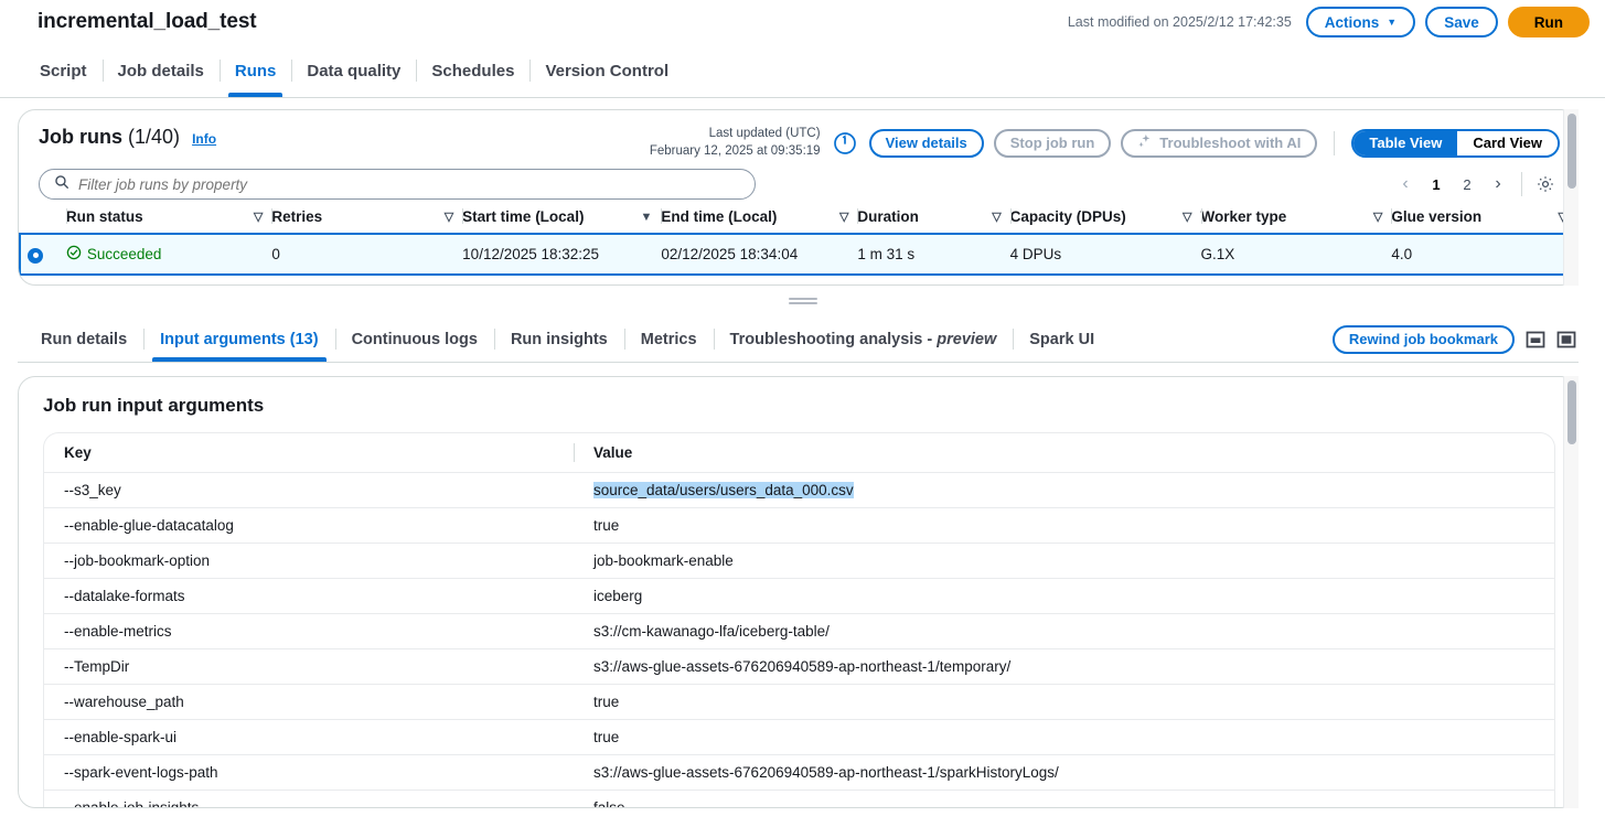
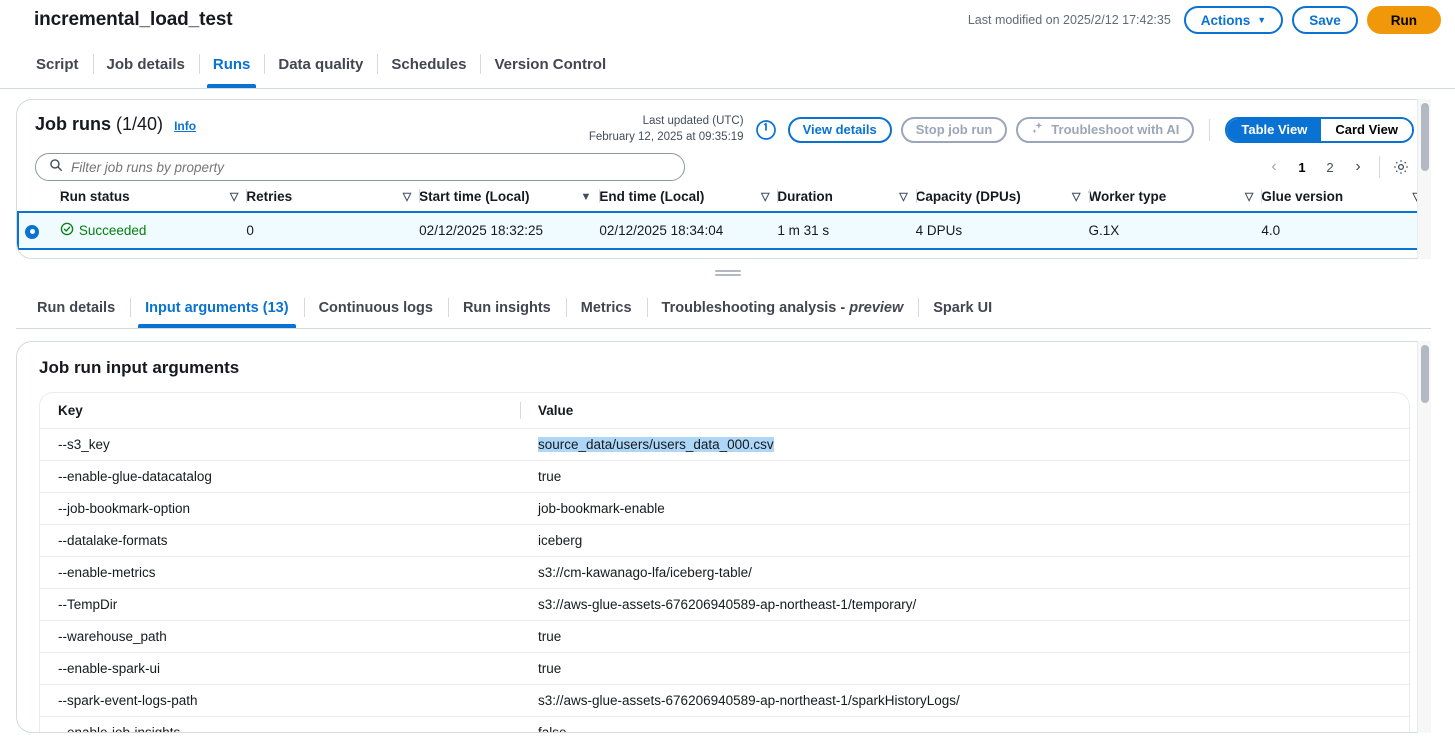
  incremental_load_test
  Last modified on 2025/2/12 17:42:35
  Actions
  ▼
  Save
  Run
  Script
  Job details
  Runs
  Data quality
  Schedules
  Version Control
  Job runs (1/40) Info
  Last updated (UTC)
  February 12, 2025 at 09:35:19
  View details
  Stop job run
  Troubleshoot with AI
  Table View
  Card View
  Filter job runs by property
  ‹
  1
  2
  ›
  	Run status ▽	Retries ▽	Start time (Local) ▼	End time (Local) ▽	Duration ▽	Capacity (DPUs) ▽	Worker type ▽	Glue version
- 	Succeeded	0	10/12/2025 18:32:25	02/12/2025 18:34:04	1 m 31 s	4 DPUs	G.1X	4.0
+ 	Succeeded	0	02/12/2025 18:32:25	02/12/2025 18:34:04	1 m 31 s	4 DPUs	G.1X	4.0
  Run details
  Input arguments (13)
  Continuous logs
  Run insights
  Metrics
  Troubleshooting analysis - preview
  Spark UI
- Rewind job bookmark
  Job run input arguments
  Key	Value
  --s3_key	source_data/users/users_data_000.csv
  --enable-glue-datacatalog	true
  --job-bookmark-option	job-bookmark-enable
  --datalake-formats	iceberg
  --enable-metrics	s3://cm-kawanago-lfa/iceberg-table/
  --TempDir	s3://aws-glue-assets-676206940589-ap-northeast-1/temporary/
  --warehouse_path	true
  --enable-spark-ui	true
  --spark-event-logs-path	s3://aws-glue-assets-676206940589-ap-northeast-1/sparkHistoryLogs/
